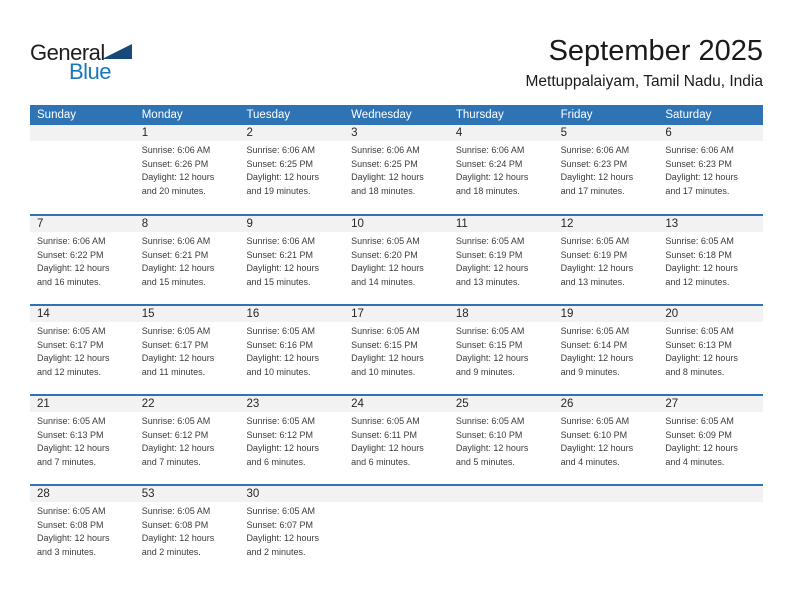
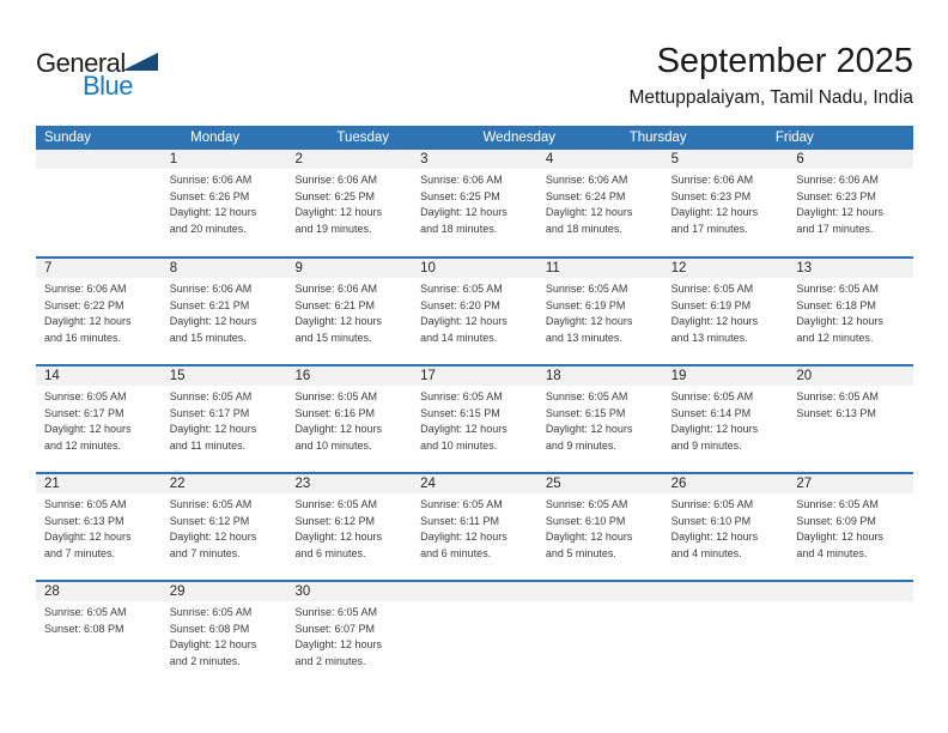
  General
  Blue
  September 2025
  Mettuppalaiyam, Tamil Nadu, India
  Sunday
  Monday
  Tuesday
  Wednesday
  Thursday
  Friday
- Saturday
  1
  2
  3
  4
  5
  6
  Sunrise: 6:06 AM
  Sunset: 6:26 PM
  Daylight: 12 hours and 20 minutes.
  Sunrise: 6:06 AM
  Sunset: 6:25 PM
  Daylight: 12 hours and 19 minutes.
  Sunrise: 6:06 AM
  Sunset: 6:25 PM
  Daylight: 12 hours and 18 minutes.
  Sunrise: 6:06 AM
  Sunset: 6:24 PM
  Daylight: 12 hours and 18 minutes.
  Sunrise: 6:06 AM
  Sunset: 6:23 PM
  Daylight: 12 hours and 17 minutes.
  Sunrise: 6:06 AM
  Sunset: 6:23 PM
  Daylight: 12 hours and 17 minutes.
  7
  8
  9
  10
  11
  12
  13
  Sunrise: 6:06 AM
  Sunset: 6:22 PM
  Daylight: 12 hours and 16 minutes.
  Sunrise: 6:06 AM
  Sunset: 6:21 PM
  Daylight: 12 hours and 15 minutes.
  Sunrise: 6:06 AM
  Sunset: 6:21 PM
  Daylight: 12 hours and 15 minutes.
  Sunrise: 6:05 AM
  Sunset: 6:20 PM
  Daylight: 12 hours and 14 minutes.
  Sunrise: 6:05 AM
  Sunset: 6:19 PM
  Daylight: 12 hours and 13 minutes.
  Sunrise: 6:05 AM
  Sunset: 6:19 PM
  Daylight: 12 hours and 13 minutes.
  Sunrise: 6:05 AM
  Sunset: 6:18 PM
  Daylight: 12 hours and 12 minutes.
  14
  15
  16
  17
  18
  19
  20
  Sunrise: 6:05 AM
  Sunset: 6:17 PM
  Daylight: 12 hours and 12 minutes.
  Sunrise: 6:05 AM
  Sunset: 6:17 PM
  Daylight: 12 hours and 11 minutes.
  Sunrise: 6:05 AM
  Sunset: 6:16 PM
  Daylight: 12 hours and 10 minutes.
  Sunrise: 6:05 AM
  Sunset: 6:15 PM
  Daylight: 12 hours and 10 minutes.
  Sunrise: 6:05 AM
  Sunset: 6:15 PM
  Daylight: 12 hours and 9 minutes.
  Sunrise: 6:05 AM
  Sunset: 6:14 PM
  Daylight: 12 hours and 9 minutes.
  Sunrise: 6:05 AM
  Sunset: 6:13 PM
- Daylight: 12 hours and 8 minutes.
  21
  22
  23
  24
  25
  26
  27
  Sunrise: 6:05 AM
  Sunset: 6:13 PM
  Daylight: 12 hours and 7 minutes.
  Sunrise: 6:05 AM
  Sunset: 6:12 PM
  Daylight: 12 hours and 7 minutes.
  Sunrise: 6:05 AM
  Sunset: 6:12 PM
  Daylight: 12 hours and 6 minutes.
  Sunrise: 6:05 AM
  Sunset: 6:11 PM
  Daylight: 12 hours and 6 minutes.
  Sunrise: 6:05 AM
  Sunset: 6:10 PM
  Daylight: 12 hours and 5 minutes.
  Sunrise: 6:05 AM
  Sunset: 6:10 PM
  Daylight: 12 hours and 4 minutes.
  Sunrise: 6:05 AM
  Sunset: 6:09 PM
  Daylight: 12 hours and 4 minutes.
  28
- 53
+ 29
  30
  Sunrise: 6:05 AM
  Sunset: 6:08 PM
- Daylight: 12 hours and 3 minutes.
  Sunrise: 6:05 AM
  Sunset: 6:08 PM
  Daylight: 12 hours and 2 minutes.
  Sunrise: 6:05 AM
  Sunset: 6:07 PM
  Daylight: 12 hours and 2 minutes.
